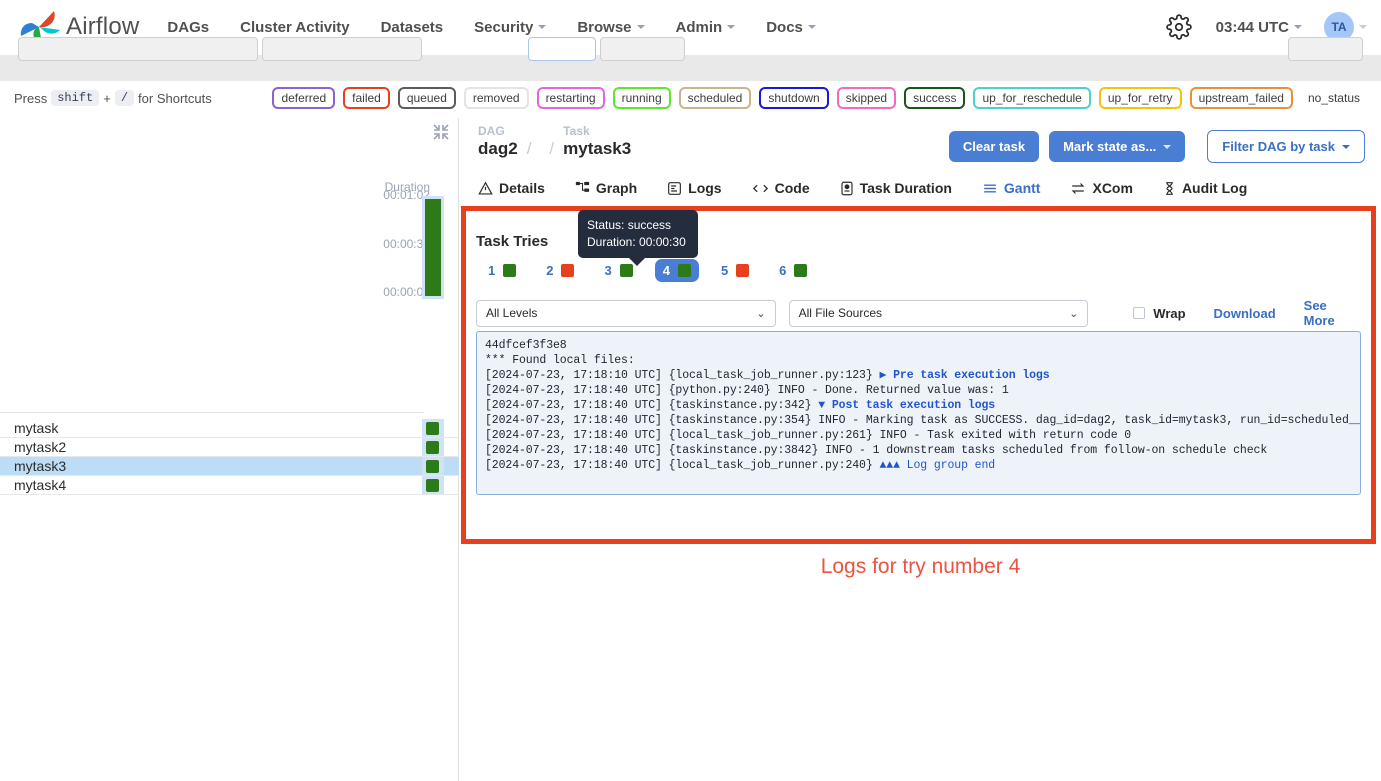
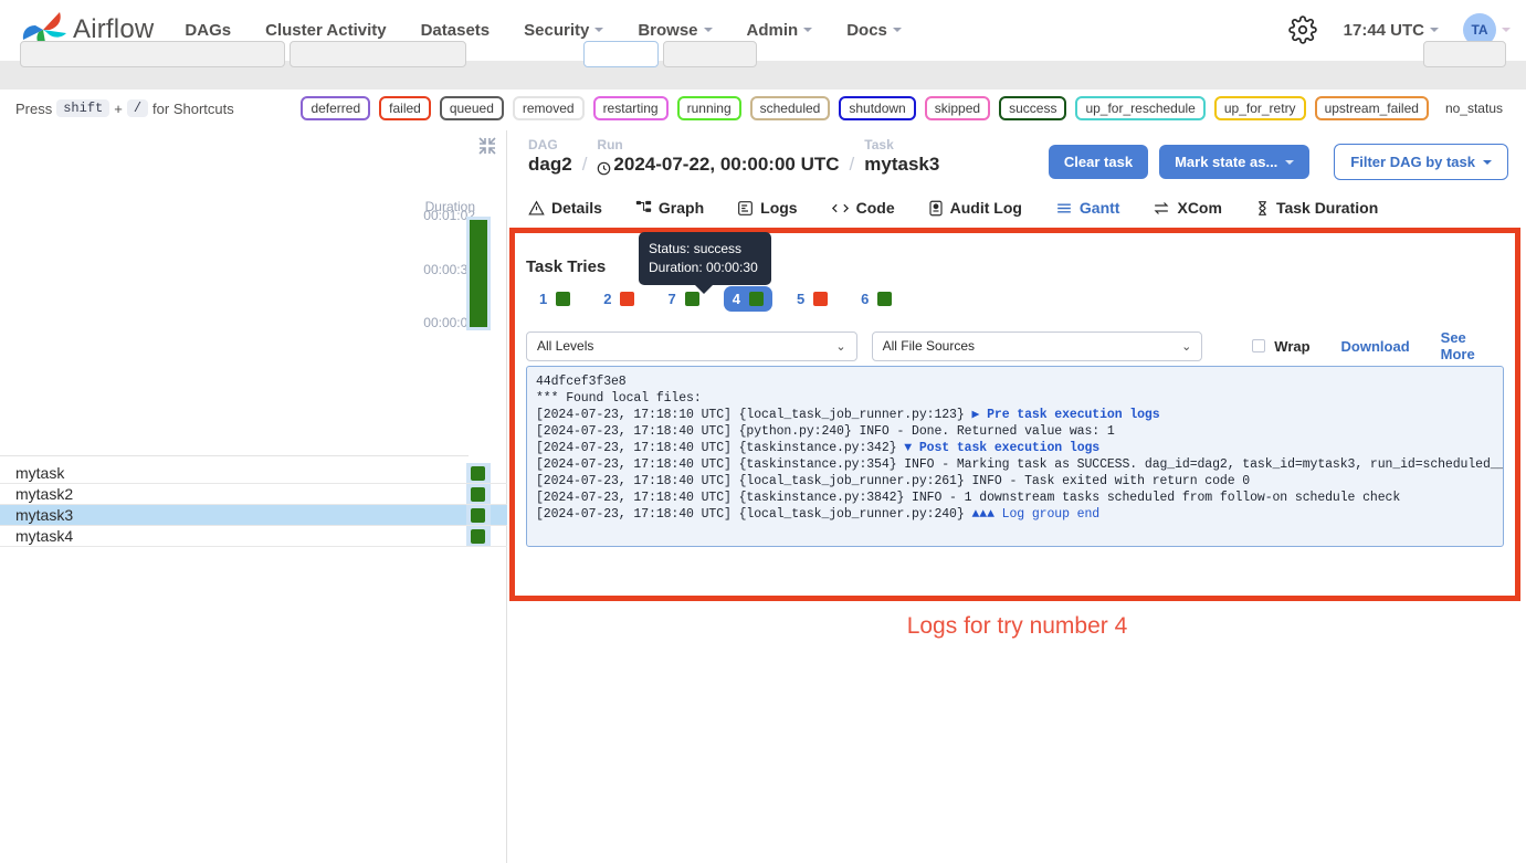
  Airflow
  DAGs
  Cluster Activity
  Datasets
  Security
  Browse
  Admin
  Docs
- 03:44 UTC
+ 17:44 UTC
  TA
  Press
  shift
  +
  /
  for Shortcuts
  deferred
  failed
  queued
  removed
  restarting
  running
  scheduled
  shutdown
  skipped
  success
  up_for_reschedule
  up_for_retry
  upstream_failed
  no_status
  Duration
  00:01:02
  00:00:3
  00:00:0
  mytask
  mytask2
  mytask3
  mytask4
  DAG
  dag2
  /
+ Run
+ 2024-07-22, 00:00:00 UTC
  /
  Task
  mytask3
  Clear task
  Mark state as...
  Filter DAG by task
  Details
  Graph
  Logs
  Code
- Task Duration
+ Audit Log
  Gantt
  XCom
- Audit Log
+ Task Duration
  Task Tries
  1
  2
- 3
+ 7
  4
  5
  6
  Status: success
  Duration: 00:00:30
  All Levels
  ⌄
  All File Sources
  ⌄
  Wrap
  Download
  See More
  44dfcef3f3e8
  *** Found local files:
  [2024-07-23, 17:18:10 UTC] {local_task_job_runner.py:123} ▶ Pre task execution logs
  [2024-07-23, 17:18:40 UTC] {python.py:240} INFO - Done. Returned value was: 1
  [2024-07-23, 17:18:40 UTC] {taskinstance.py:342} ▼ Post task execution logs
  [2024-07-23, 17:18:40 UTC] {taskinstance.py:354} INFO - Marking task as SUCCESS. dag_id=dag2, task_id=mytask3, run_id=scheduled__
  [2024-07-23, 17:18:40 UTC] {local_task_job_runner.py:261} INFO - Task exited with return code 0
  [2024-07-23, 17:18:40 UTC] {taskinstance.py:3842} INFO - 1 downstream tasks scheduled from follow-on schedule check
  [2024-07-23, 17:18:40 UTC] {local_task_job_runner.py:240} ▲▲▲ Log group end
  Logs for try number 4
